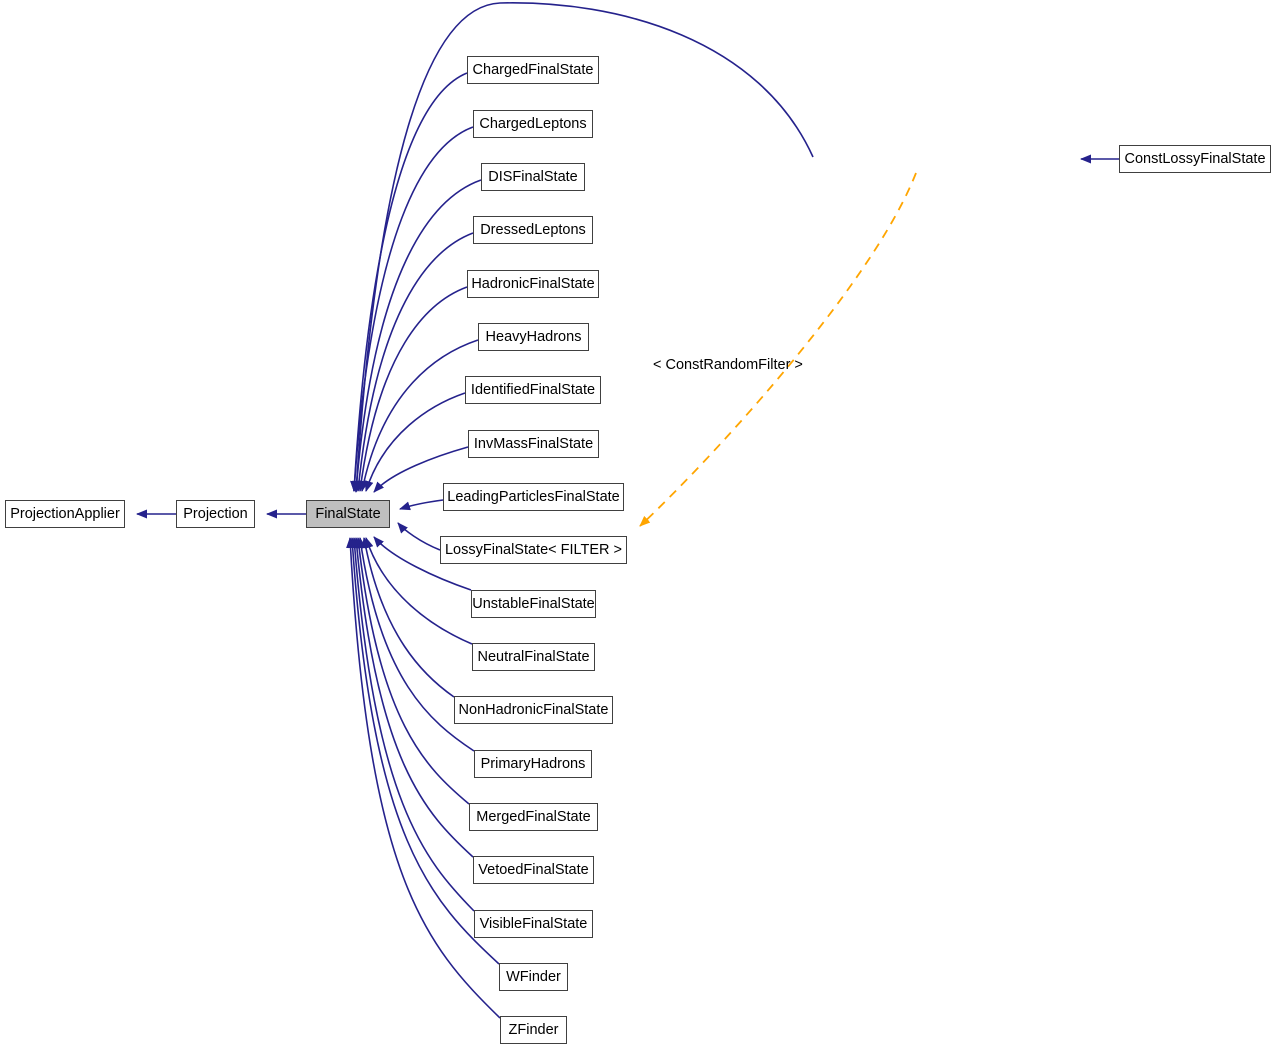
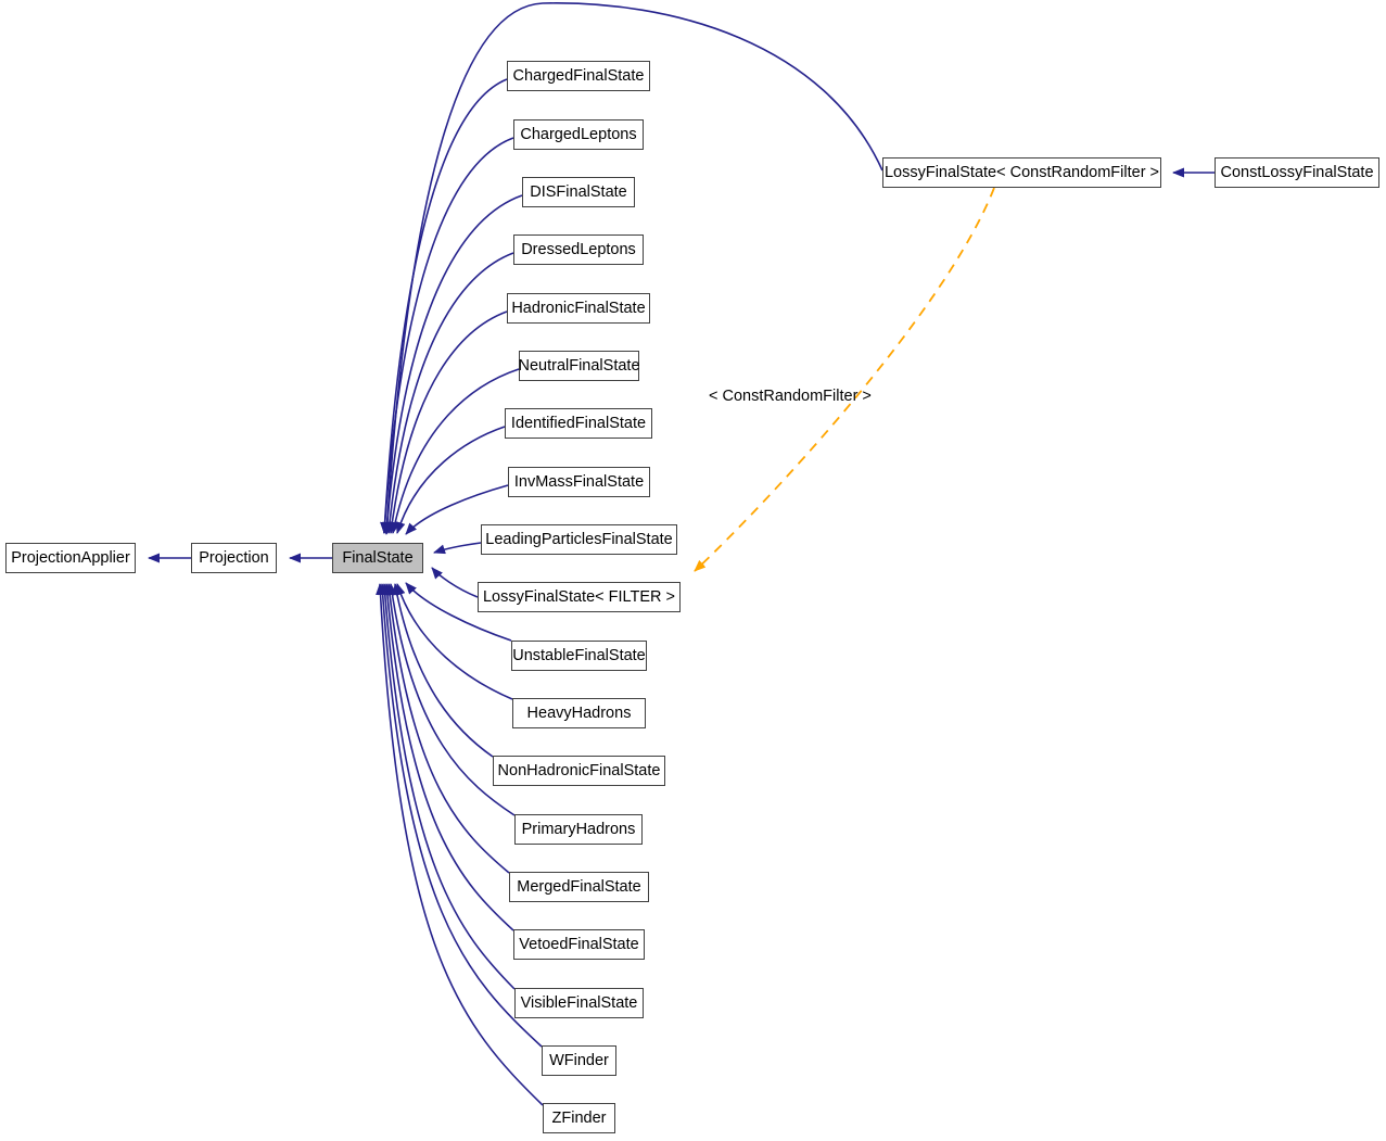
  ProjectionApplier
  Projection
  FinalState
  ChargedFinalState
  ChargedLeptons
  DISFinalState
  DressedLeptons
  HadronicFinalState
- HeavyHadrons
+ NeutralFinalState
  IdentifiedFinalState
  InvMassFinalState
  LeadingParticlesFinalState
  LossyFinalState< FILTER >
  UnstableFinalState
- NeutralFinalState
+ HeavyHadrons
  NonHadronicFinalState
  PrimaryHadrons
  MergedFinalState
  VetoedFinalState
  VisibleFinalState
  WFinder
  ZFinder
+ LossyFinalState< ConstRandomFilter >
  ConstLossyFinalState
  < ConstRandomFilter >
